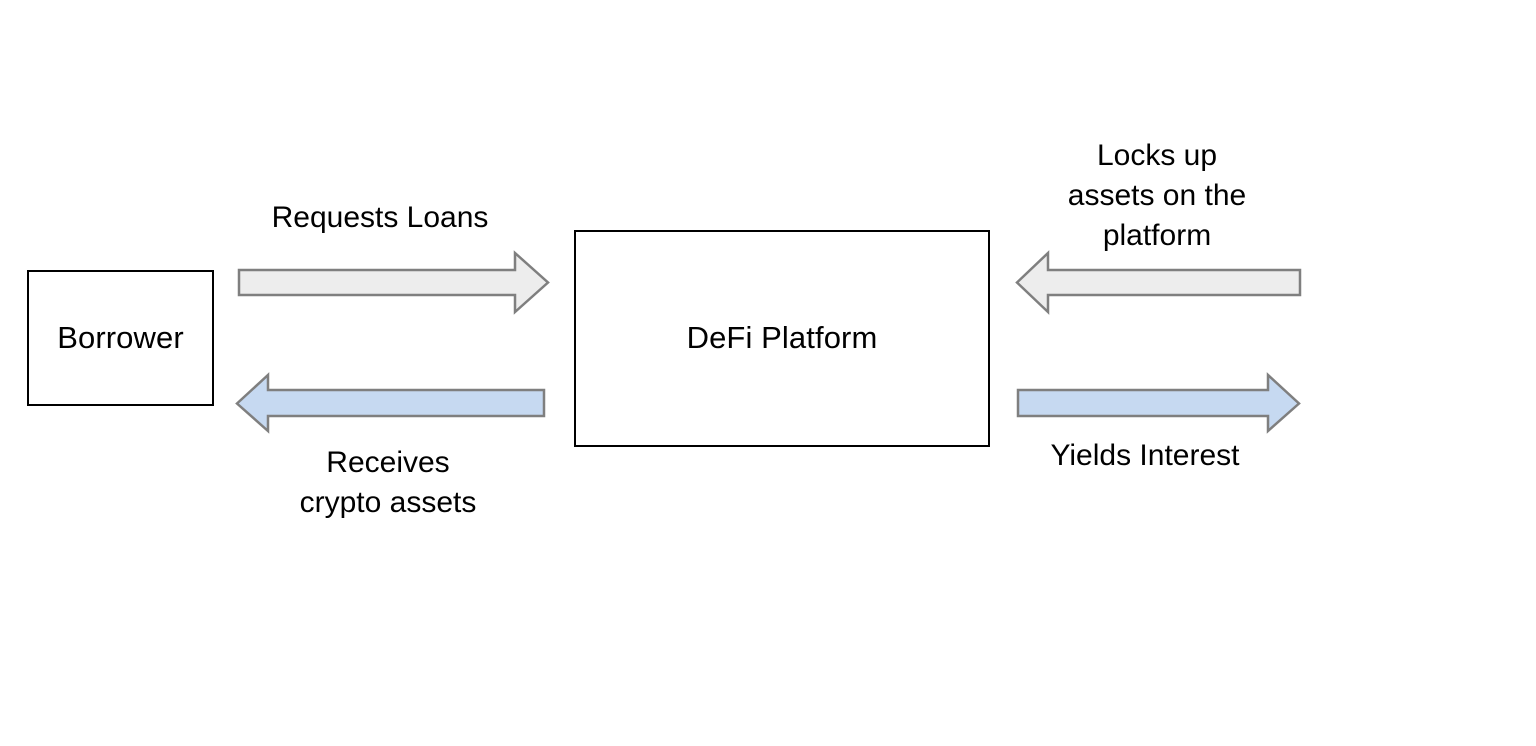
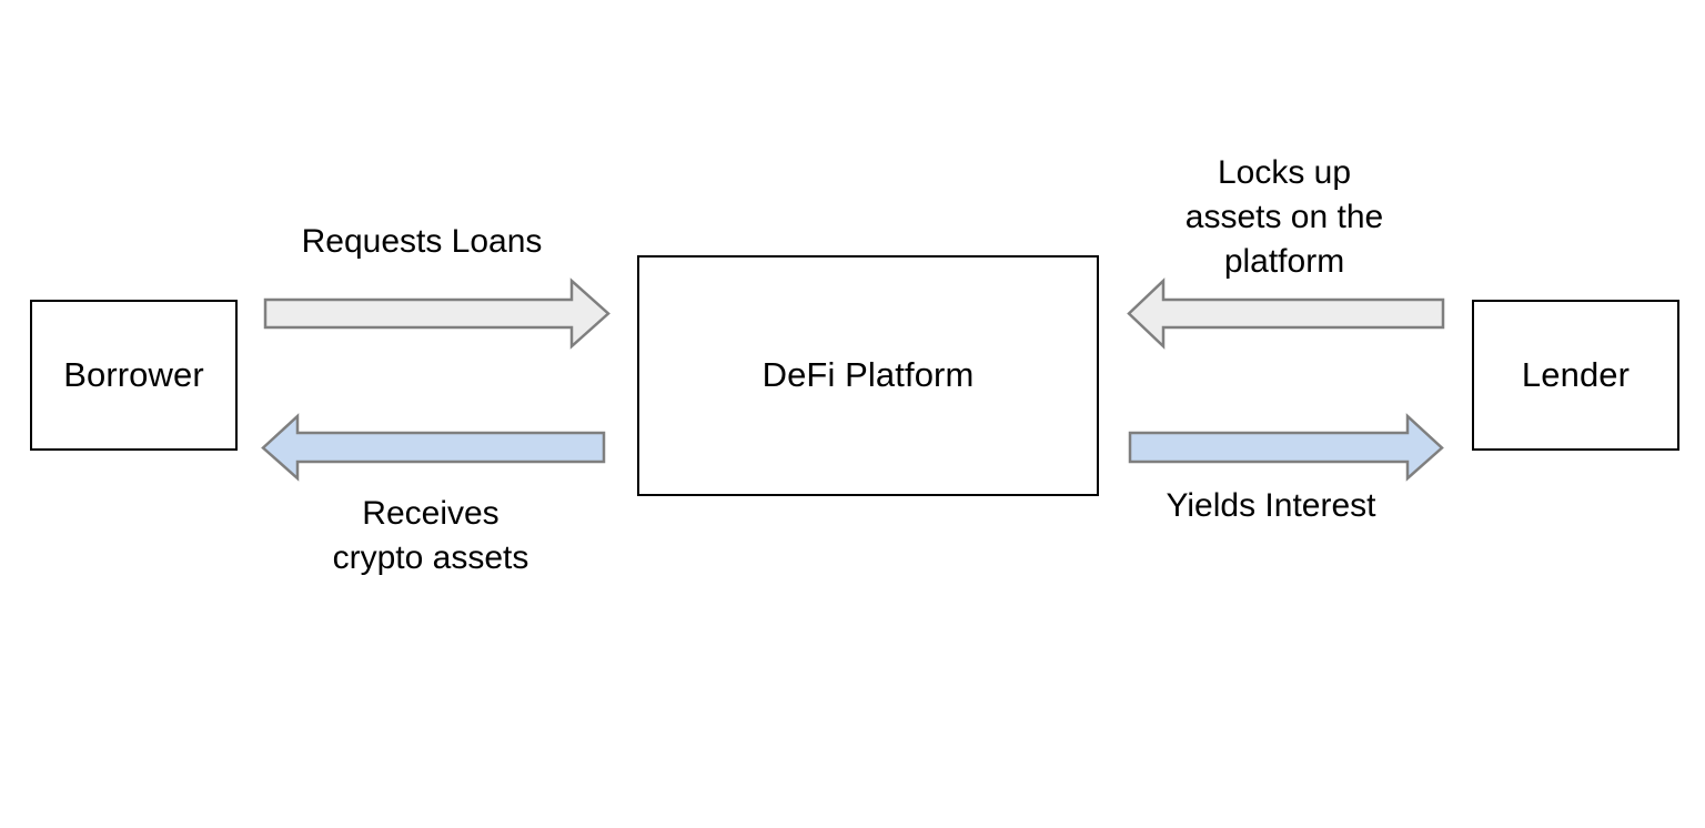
  Borrower
  DeFi Platform
+ Lender
  Requests Loans
  Receives
  crypto assets
  Locks up
  assets on the
  platform
  Yields Interest
